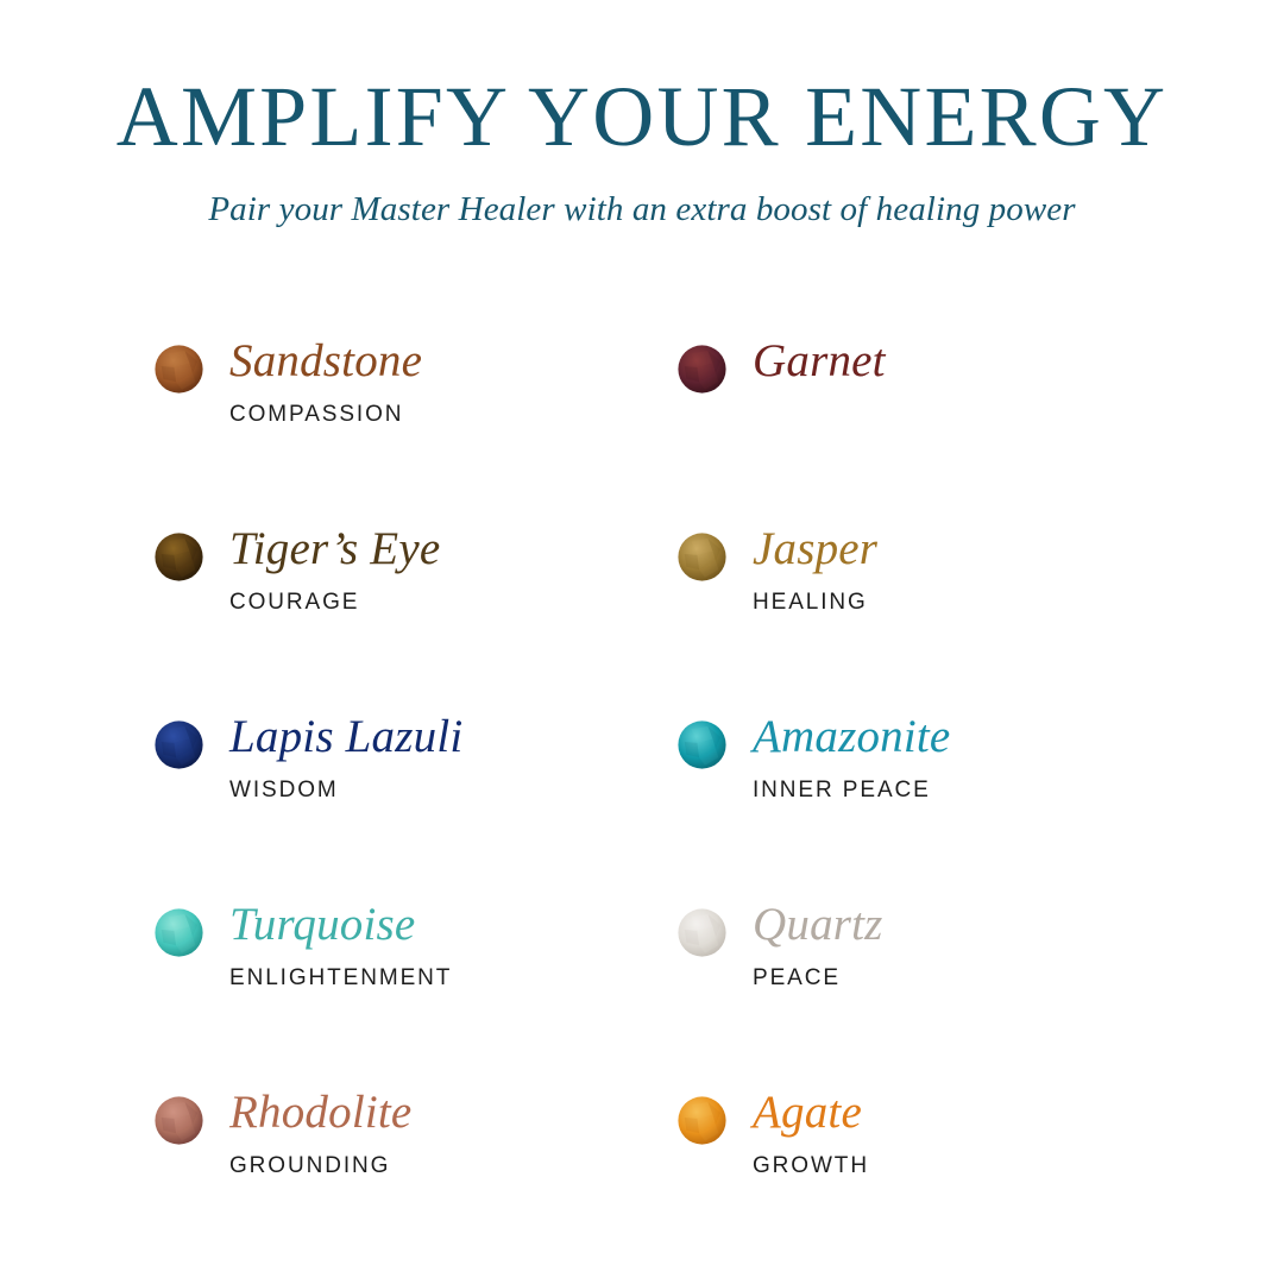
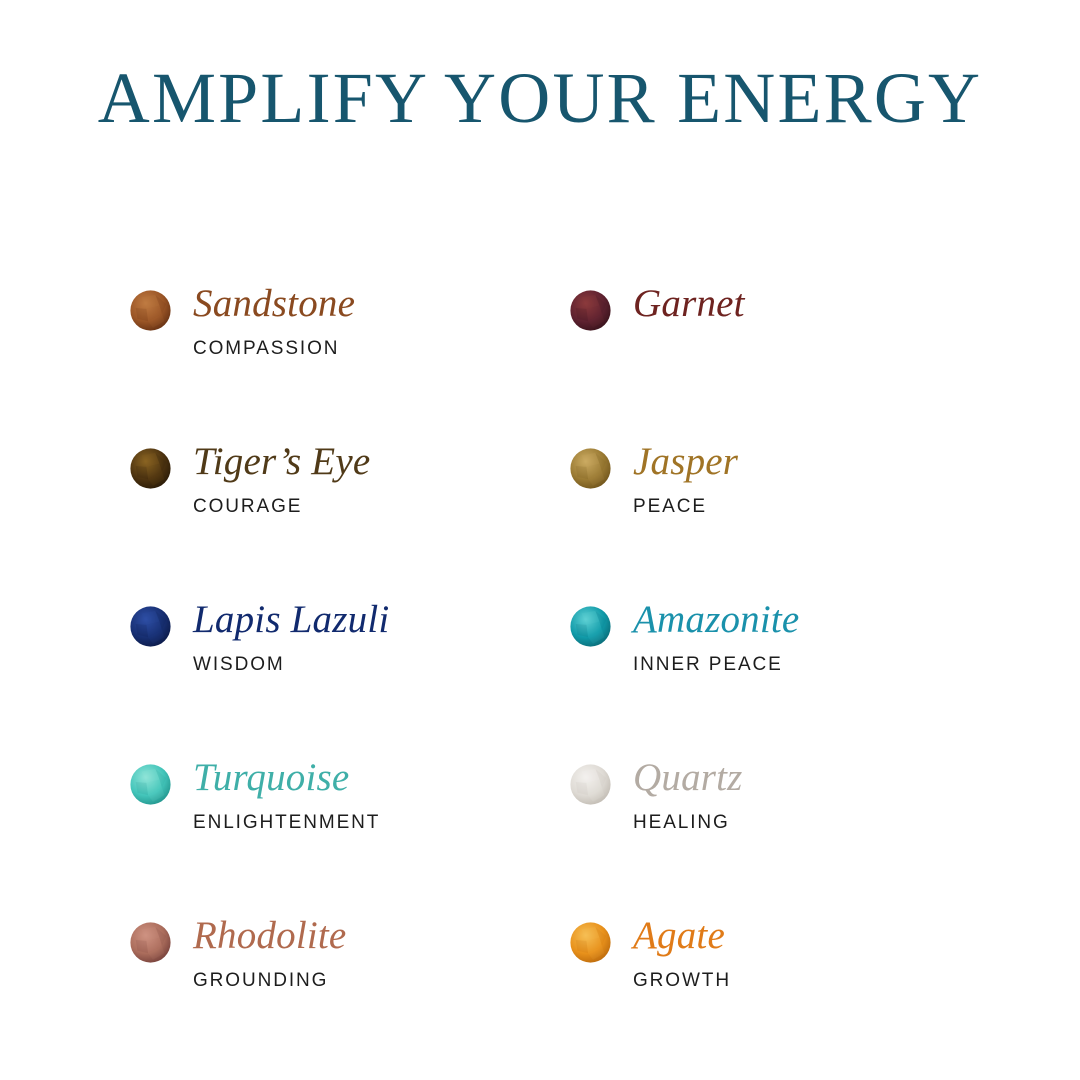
  AMPLIFY YOUR ENERGY
- Pair your Master Healer with an extra boost of healing power
  Sandstone
  COMPASSION
  Garnet
  Tiger’s Eye
  COURAGE
  Jasper
- HEALING
+ PEACE
  Lapis Lazuli
  WISDOM
  Amazonite
  INNER PEACE
  Turquoise
  ENLIGHTENMENT
  Quartz
- PEACE
+ HEALING
  Rhodolite
  GROUNDING
  Agate
  GROWTH
